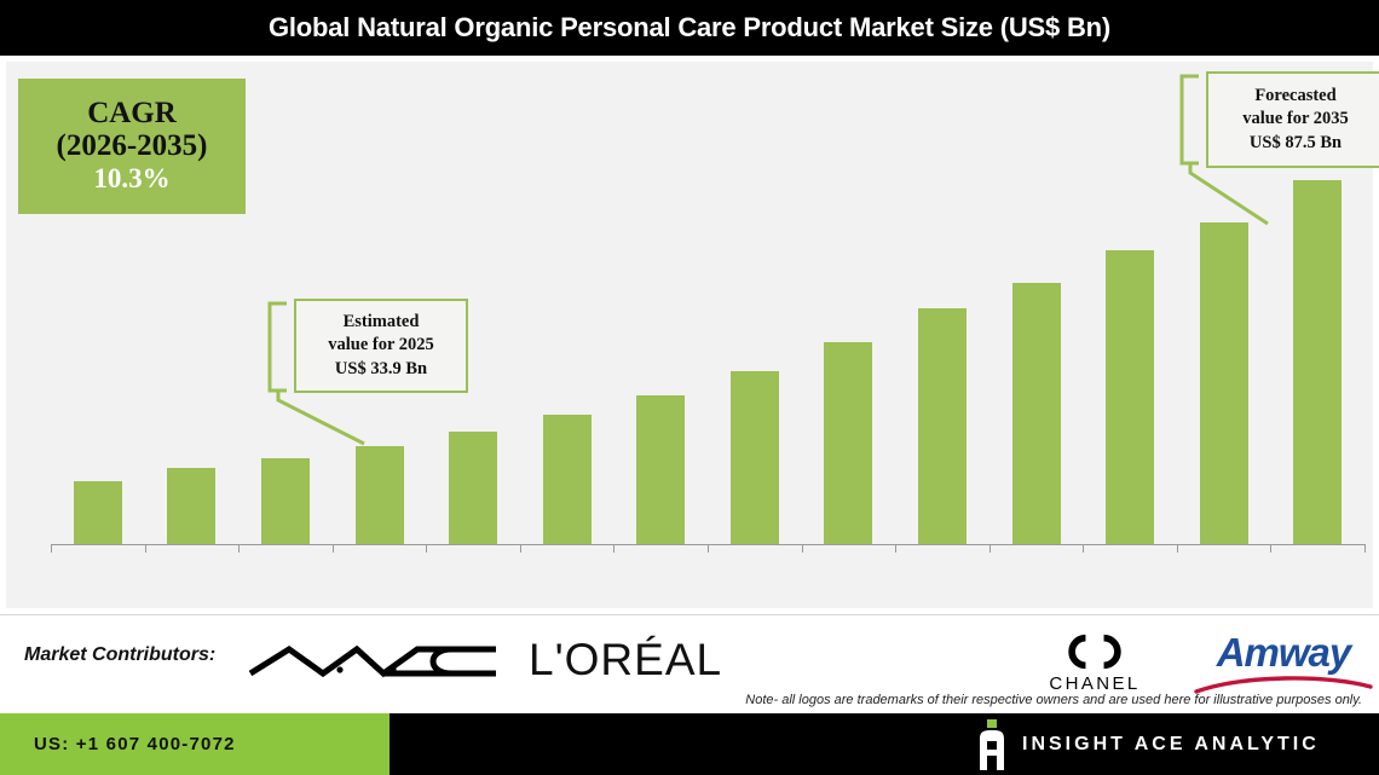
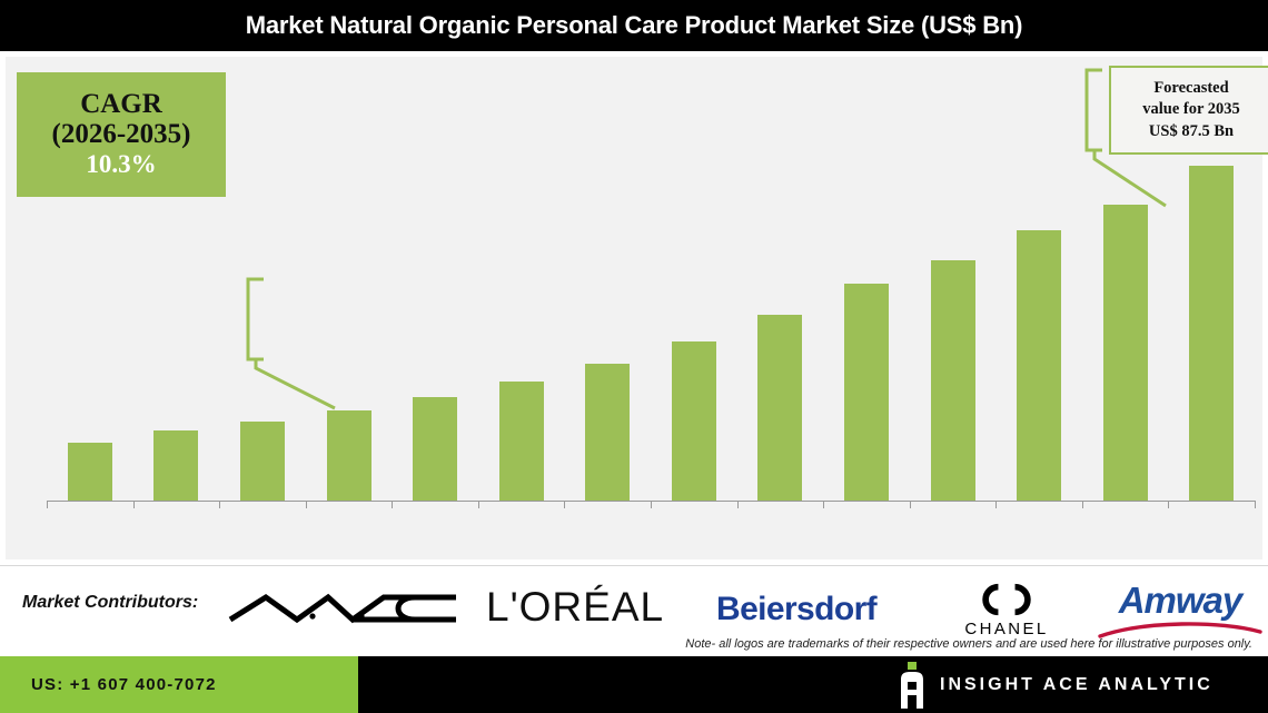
- Global Natural Organic Personal Care Product Market Size (US$ Bn)
+ Market Natural Organic Personal Care Product Market Size (US$ Bn)
  CAGR
  (2026-2035)
  10.3%
- Estimated
- value for 2025
- US$ 33.9 Bn
  Forecasted
  value for 2035
  US$ 87.5 Bn
  Market Contributors:
  L'ORÉAL
+ Beiersdorf
  CHANEL
  Amway
  Note- all logos are trademarks of their respective owners and are used here for illustrative purposes only.
  US: +1 607 400-7072
  INSIGHT ACE ANALYTIC
